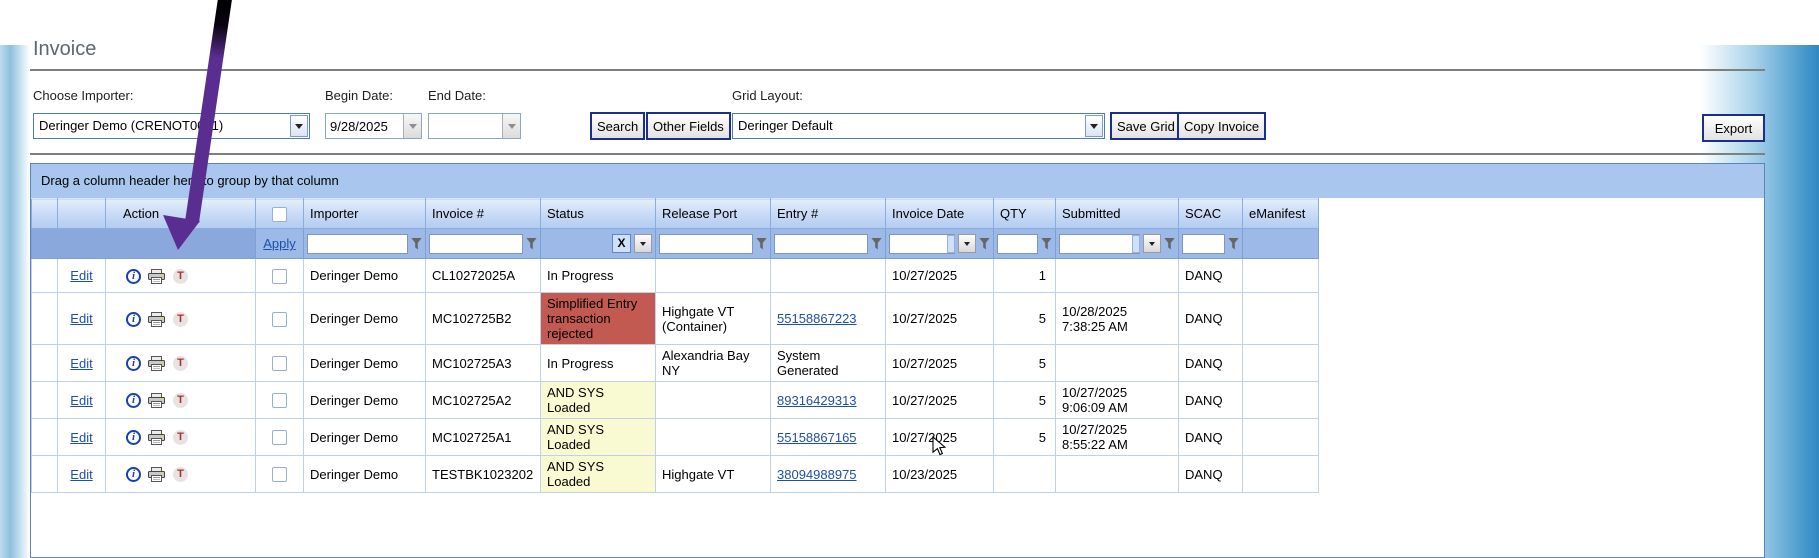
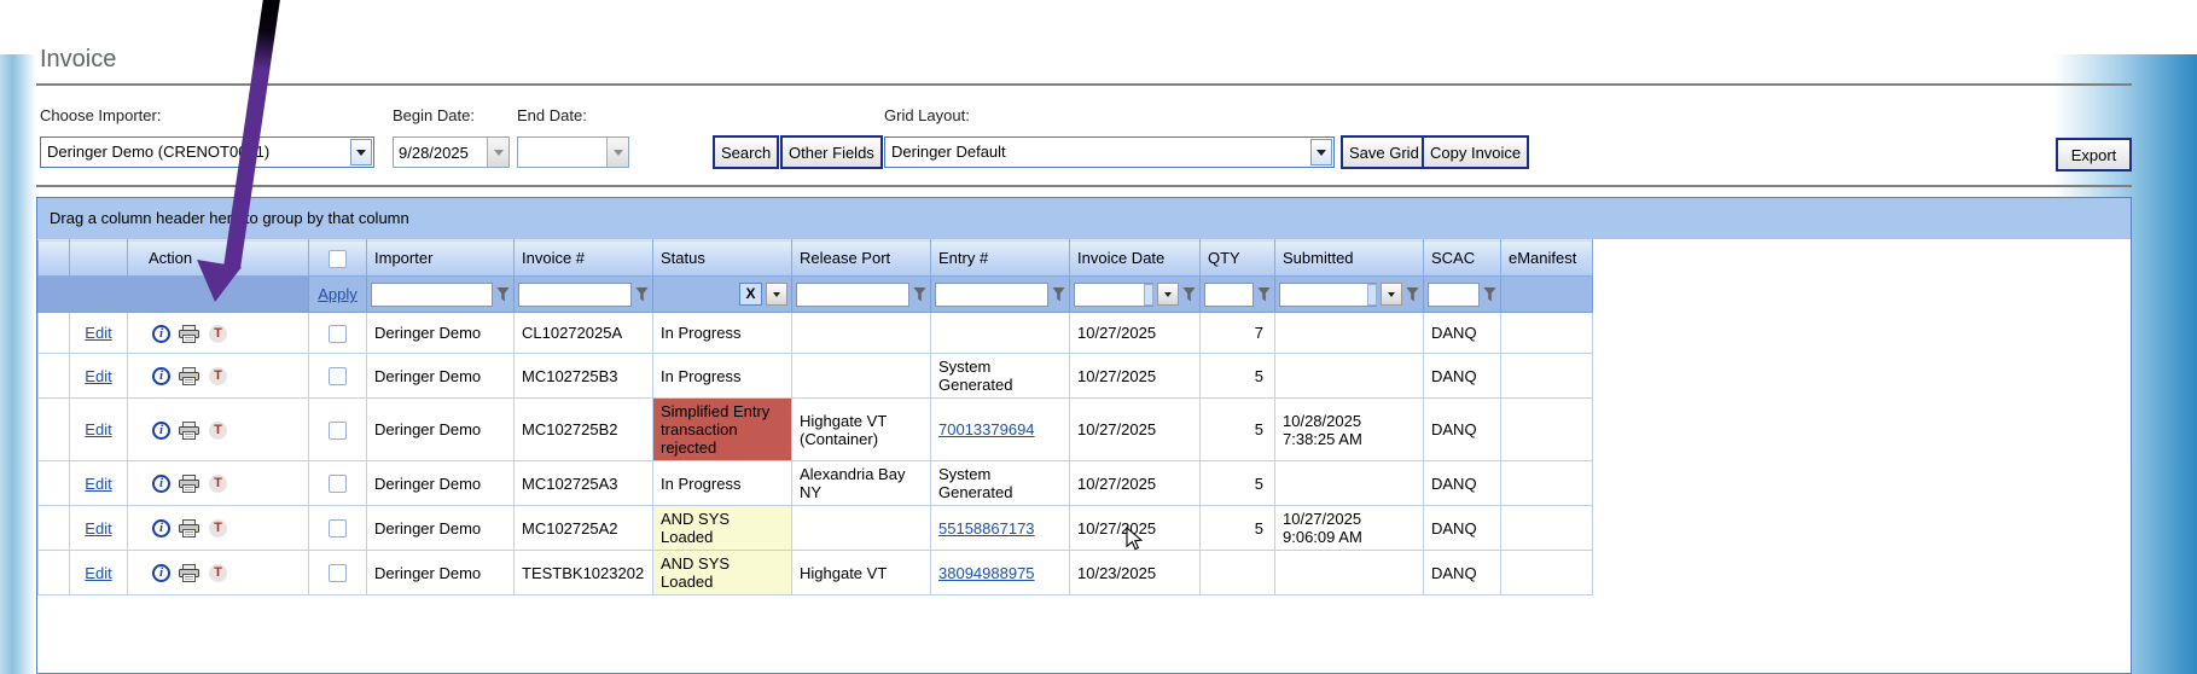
  Invoice
  Choose Importer:
  Begin Date:
  End Date:
  Grid Layout:
  Deringer Demo (CRENOT01)
  9/28/2025
  Search
  Other Fields
  Deringer Default
  Save Grid
  Copy Invoice
  Export
  Drag a column header hero group by that column
  		Action		Importer	Invoice #	Status	Release Port	Entry #	Invoice Date	QTY	Submitted	SCAC	eManifest
  	Apply			X
- 	Edit	i T		Deringer Demo	CL10272025A	In Progress			10/27/2025	1		DANQ
+ 	Edit	i T		Deringer Demo	CL10272025A	In Progress			10/27/2025	7		DANQ
+ 	Edit	i T		Deringer Demo	MC102725B3	In Progress		System Generated	10/27/2025	5		DANQ
- 	Edit	i T		Deringer Demo	MC102725B2	Simplified Entry transaction rejected	Highgate VT (Container)	55158867223	10/27/2025	5	10/28/2025 7:38:25 AM	DANQ
+ 	Edit	i T		Deringer Demo	MC102725B2	Simplified Entry transaction rejected	Highgate VT (Container)	70013379694	10/27/2025	5	10/28/2025 7:38:25 AM	DANQ
  	Edit	i T		Deringer Demo	MC102725A3	In Progress	Alexandria Bay NY	System Generated	10/27/2025	5		DANQ
- 	Edit	i T		Deringer Demo	MC102725A2	AND SYS Loaded		89316429313	10/27/2025	5	10/27/2025 9:06:09 AM	DANQ
+ 	Edit	i T		Deringer Demo	MC102725A2	AND SYS Loaded		55158867173	10/27/2025	5	10/27/2025 9:06:09 AM	DANQ
- 	Edit	i T		Deringer Demo	MC102725A1	AND SYS Loaded		55158867165	10/27/2025	5	10/27/2025 8:55:22 AM	DANQ
  	Edit	i T		Deringer Demo	TESTBK1023202	AND SYS Loaded	Highgate VT	38094988975	10/23/2025			DANQ
